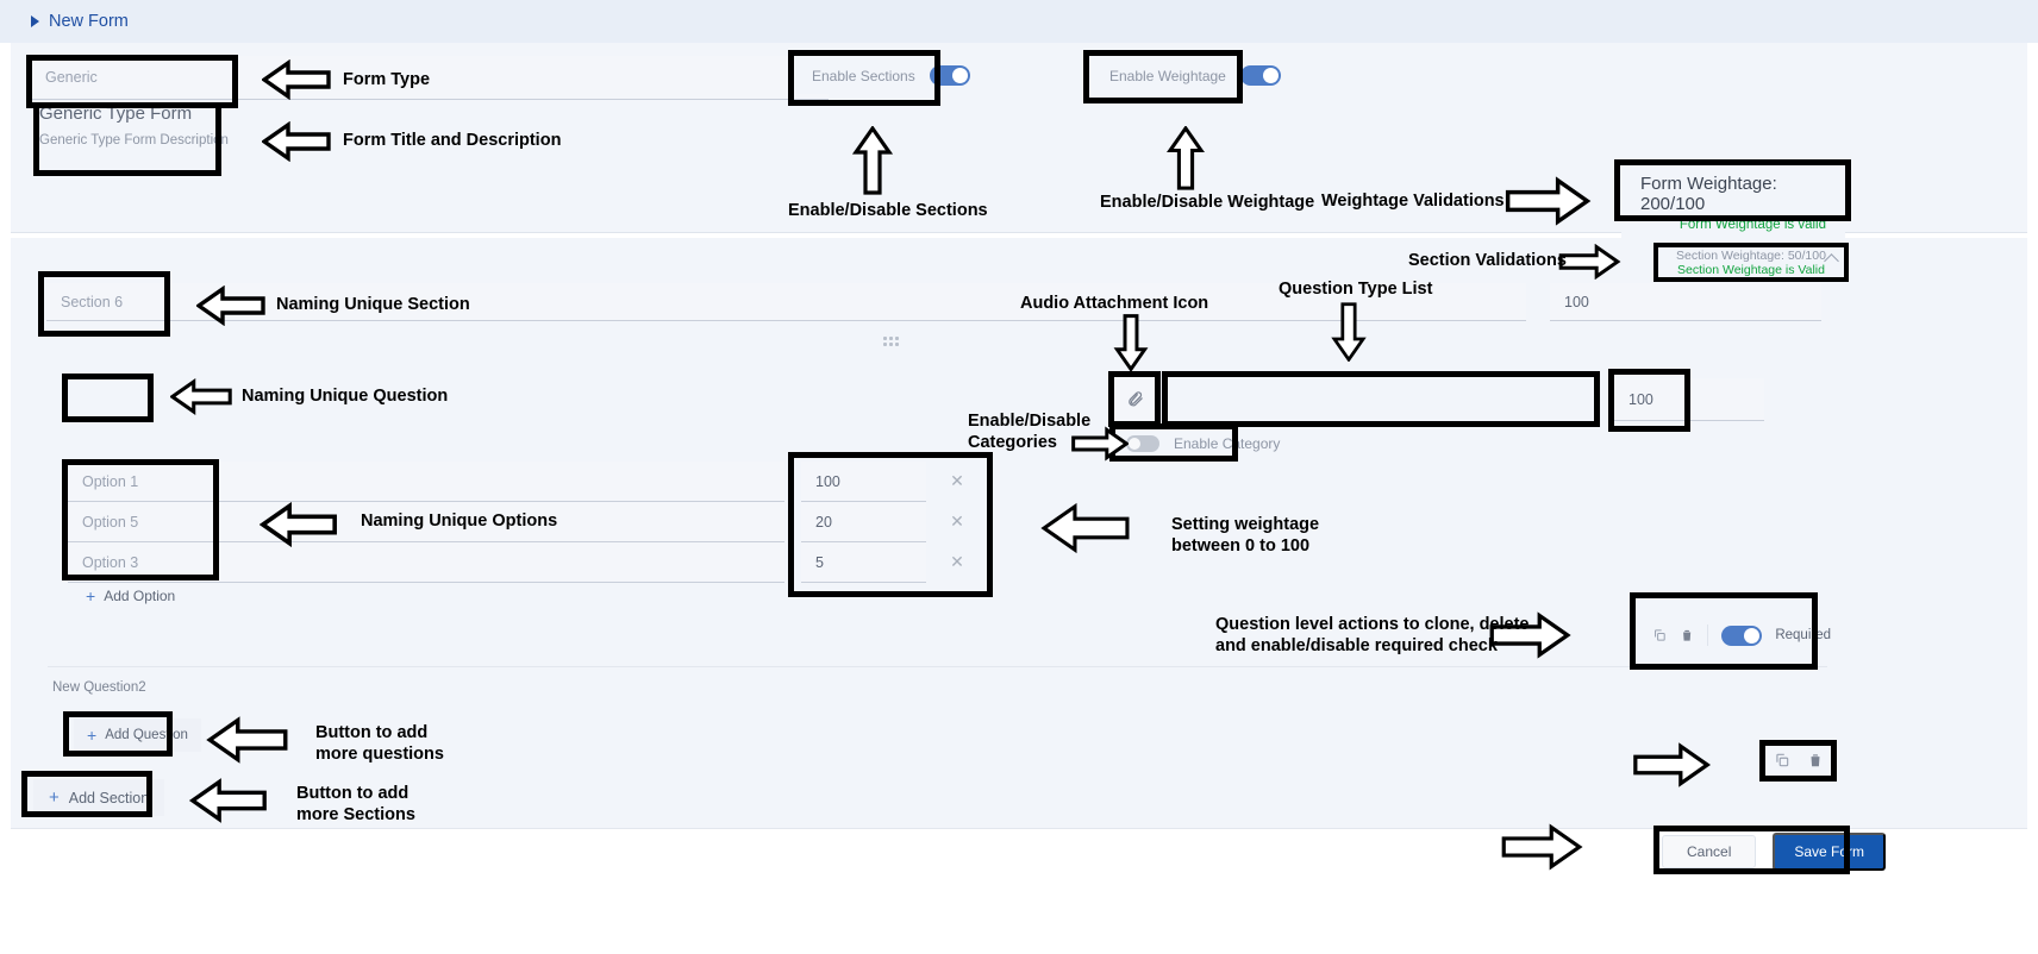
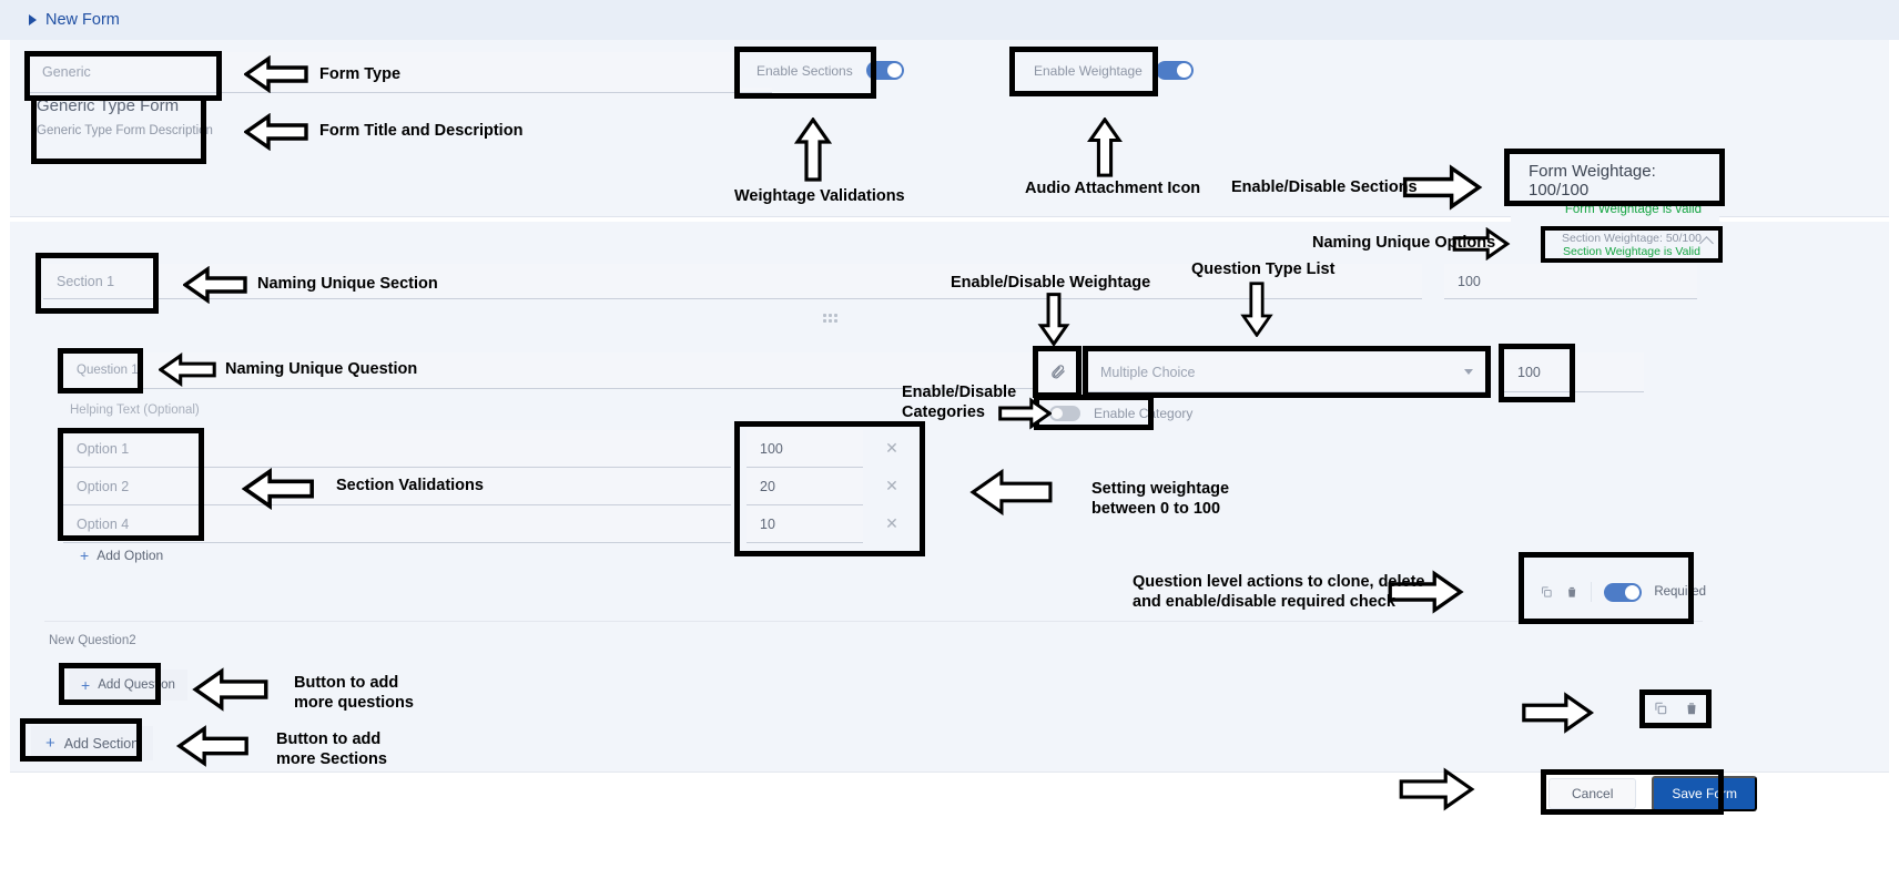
  New Form
  Generic
  Generic Type Form
  Generic Type Form Description
  Enable Sections
  Enable Weightage
- Form Weightage: 200/100
+ Form Weightage: 100/100
  Form Weightage is valid
  Section Weightage: 50/100
  Section Weightage is Valid
- Section 6
+ Section 1
  100
+ Question 1
+ Helping Text (Optional)
+ Multiple Choice
  100
  Enable Category
  Option 1
  100
  ✕
- Option 5
+ Option 2
  20
  ✕
- Option 3
+ Option 4
- 5
+ 10
  ✕
  +
  Add Option
  New Question2
  Required
  +
  Add Question
  +
  Add Section
  Cancel
  Save Form
  Form Type
  Form Title and Description
- Enable/Disable Sections
+ Weightage Validations
- Enable/Disable Weightage
+ Audio Attachment Icon
- Weightage Validations
+ Enable/Disable Sections
- Section Validations
+ Naming Unique Options
  Naming Unique Section
- Audio Attachment Icon
+ Enable/Disable Weightage
  Question Type List
  Naming Unique Question
  Enable/Disable
  Categories
- Naming Unique Options
+ Section Validations
  Setting weightage
  between 0 to 100
  Question level actions to clone, delete
  and enable/disable required check
  Button to add
  more questions
  Button to add
  more Sections
